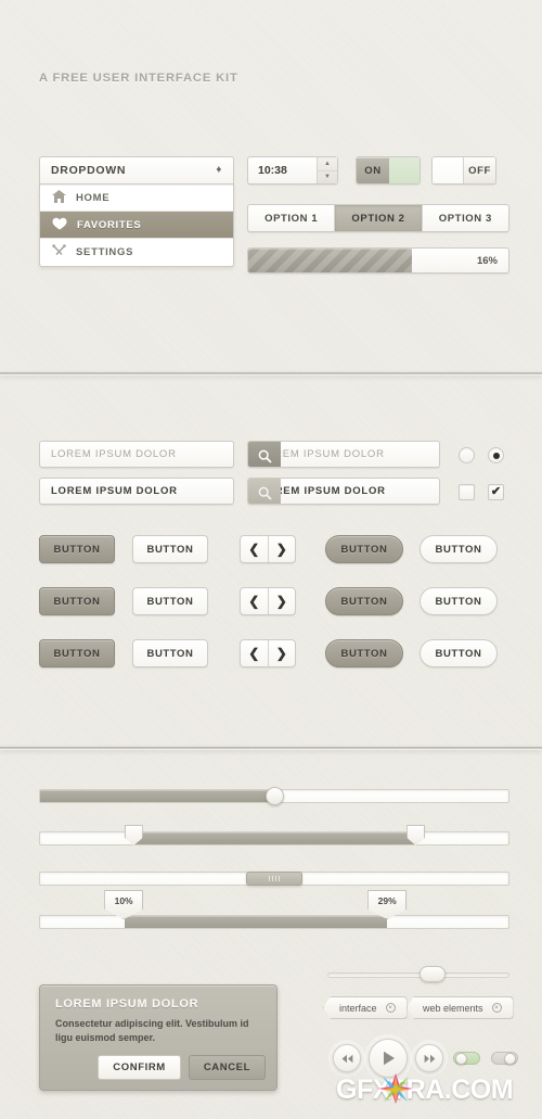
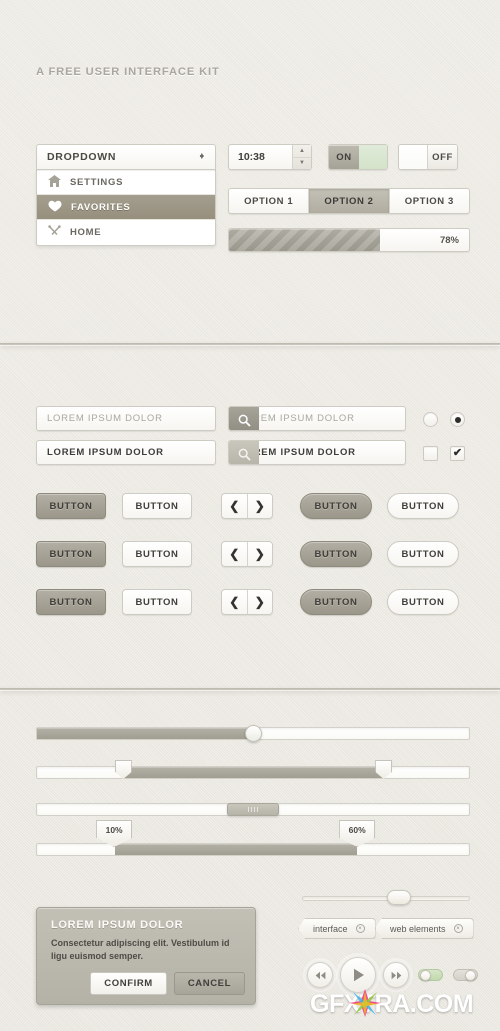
  A FREE USER INTERFACE KIT
  DROPDOWN
- HOME
+ SETTINGS
  FAVORITES
- SETTINGS
+ HOME
  10:38
  ON
  OFF
  OPTION 1
  OPTION 2
  OPTION 3
- 16%
+ 78%
  LOREM IPSUM DOLOR
  LOREM IPSUM DOLOR
  EM IPSUM DOLOR
  EM IPSUM DOLOR
  ✔
  BUTTON
  BUTTON
  ❮
  ❯
  BUTTON
  BUTTON
  BUTTON
  BUTTON
  ❮
  ❯
  BUTTON
  BUTTON
  BUTTON
  BUTTON
  ❮
  ❯
  BUTTON
  BUTTON
  10%
- 29%
+ 60%
  LOREM IPSUM DOLOR
  Consectetur adipiscing elit. Vestibulum id ligu euismod semper.
  CONFIRM
  CANCEL
  interface
  web elements
  GFXRA.COM
